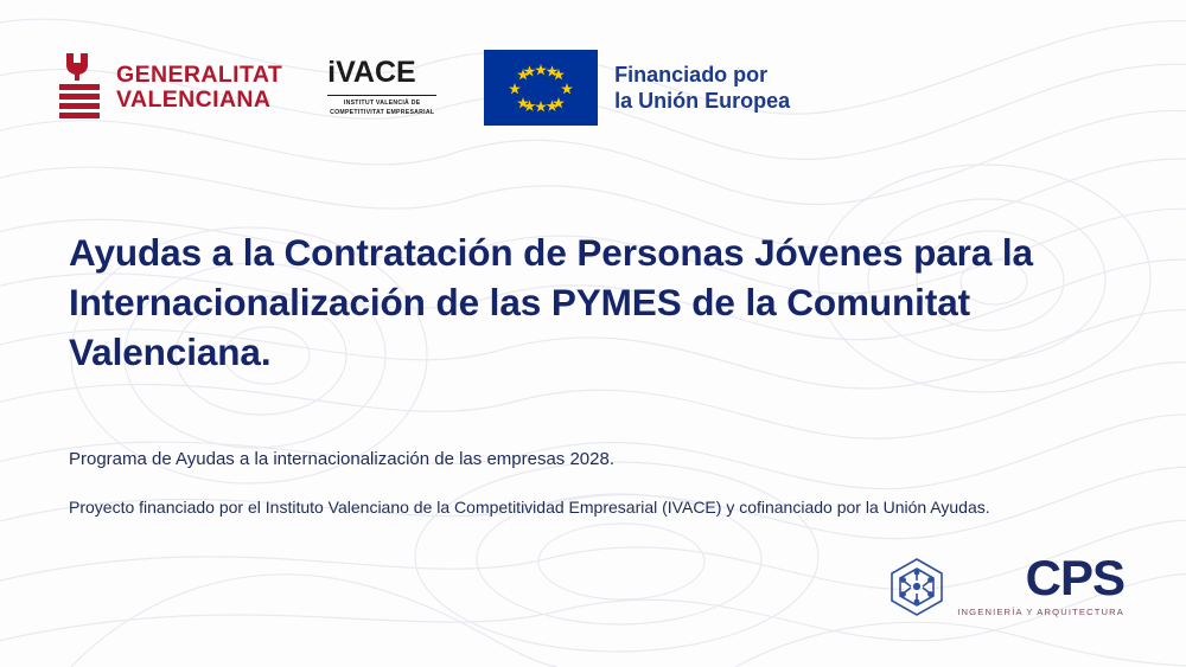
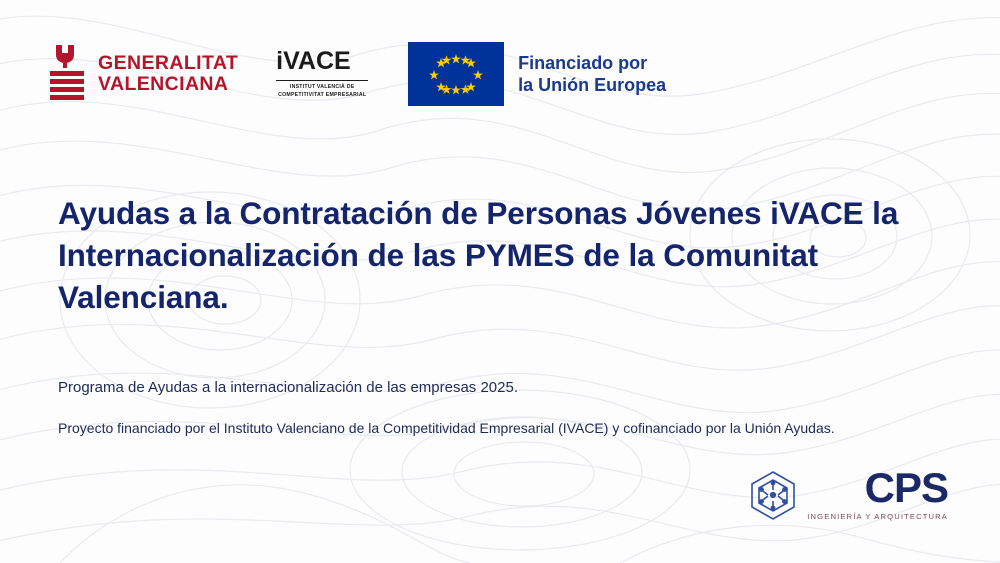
  GENERALITAT
  VALENCIANA
  iVACE
  Financiado por
  la Unión Europea
- Ayudas a la Contratación de Personas Jóvenes para la Internacionalización de las PYMES de la Comunitat Valenciana.
+ Ayudas a la Contratación de Personas Jóvenes iVACE la Internacionalización de las PYMES de la Comunitat Valenciana.
- Programa de Ayudas a la internacionalización de las empresas 2028.
+ Programa de Ayudas a la internacionalización de las empresas 2025.
  Proyecto financiado por el Instituto Valenciano de la Competitividad Empresarial (IVACE) y cofinanciado por la Unión Ayudas.
  CPS
  INGENIERÍA Y ARQUITECTURA
